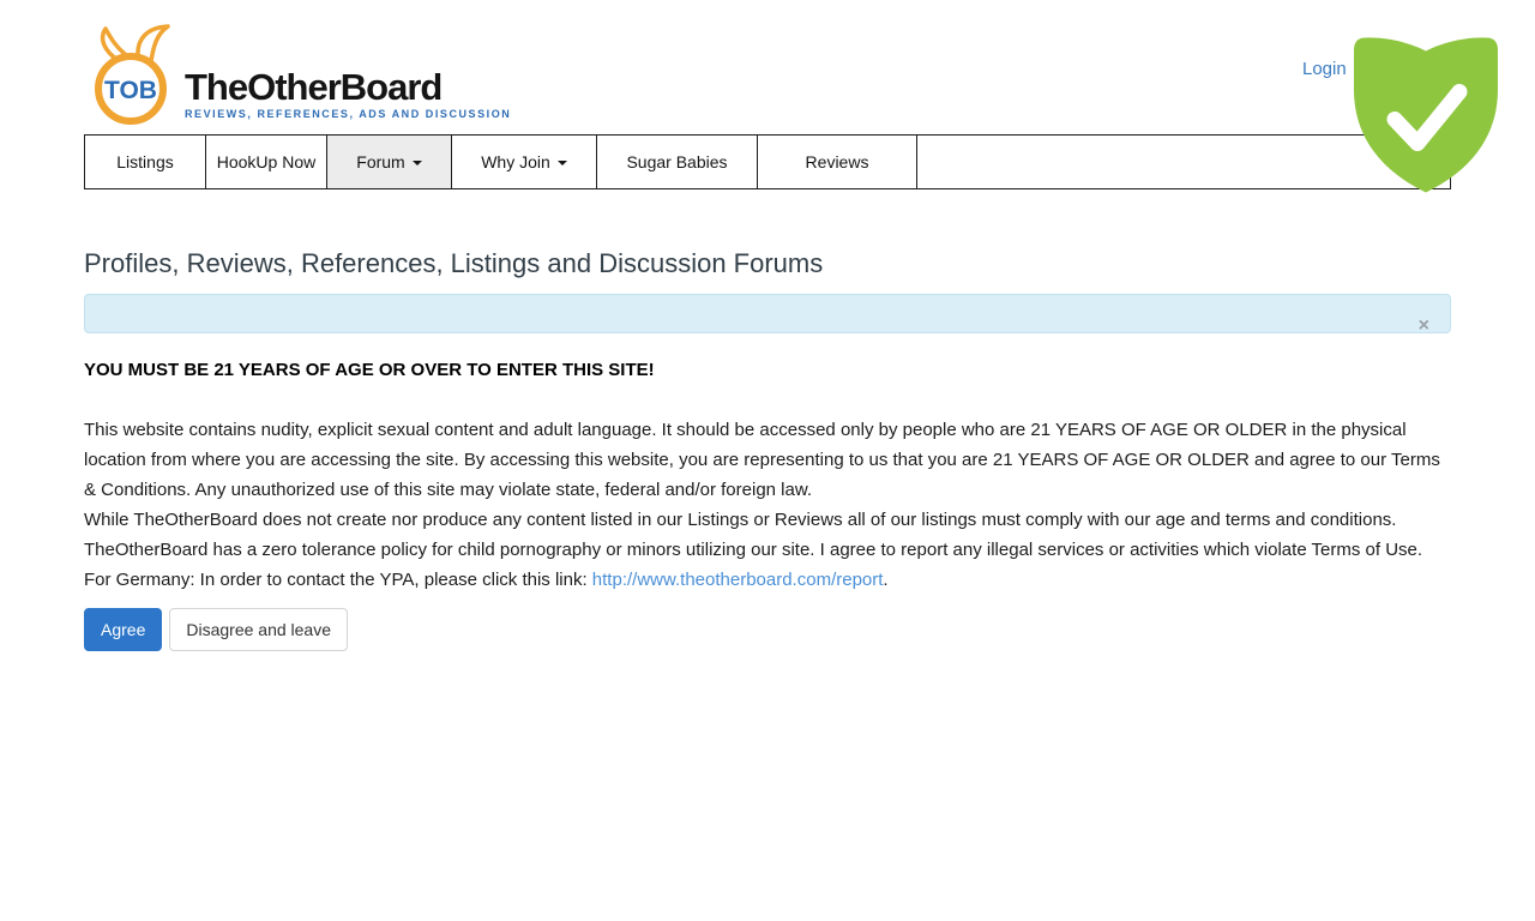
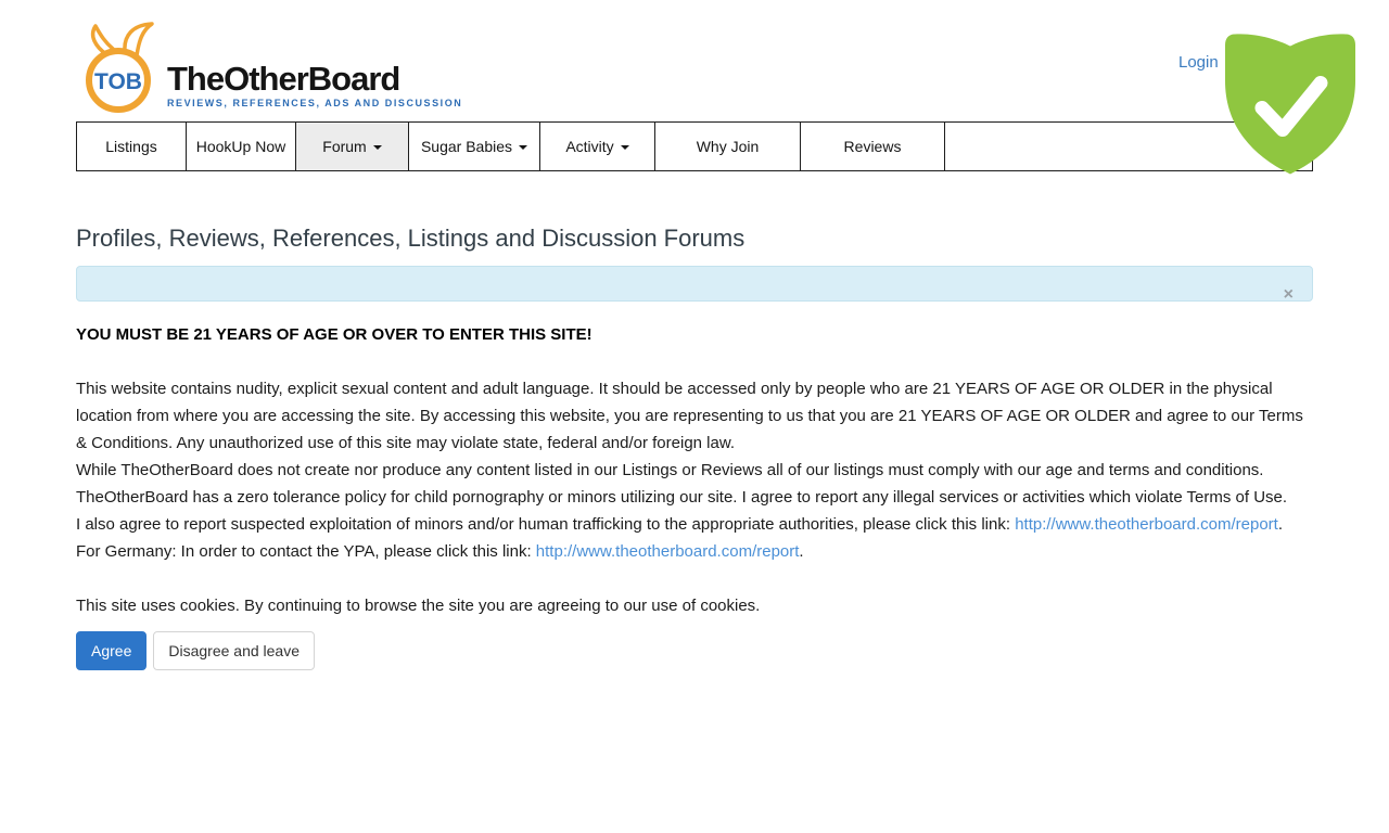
  TOB
  TheOtherBoard
  REVIEWS, REFERENCES, ADS AND DISCUSSION
  Login
  Listings
  HookUp Now
  Forum
- Why Join
+ Sugar Babies
+ Activity
- Sugar Babies
+ Why Join
  Reviews
  Profiles, Reviews, References, Listings and Discussion Forums
  ×
  YOU MUST BE 21 YEARS OF AGE OR OVER TO ENTER THIS SITE!
  This website contains nudity, explicit sexual content and adult language. It should be accessed only by people who are 21 YEARS OF AGE OR OLDER in the physical location from where you are accessing the site. By accessing this website, you are representing to us that you are 21 YEARS OF AGE OR OLDER and agree to our Terms & Conditions. Any unauthorized use of this site may violate state, federal and/or foreign law.
  While TheOtherBoard does not create nor produce any content listed in our Listings or Reviews all of our listings must comply with our age and terms and conditions.
  TheOtherBoard has a zero tolerance policy for child pornography or minors utilizing our site. I agree to report any illegal services or activities which violate Terms of Use.
+ I also agree to report suspected exploitation of minors and/or human trafficking to the appropriate authorities, please click this link: http://www.theotherboard.com/report.
  For Germany: In order to contact the YPA, please click this link: http://www.theotherboard.com/report.
+ This site uses cookies. By continuing to browse the site you are agreeing to our use of cookies.
  Agree
  Disagree and leave
